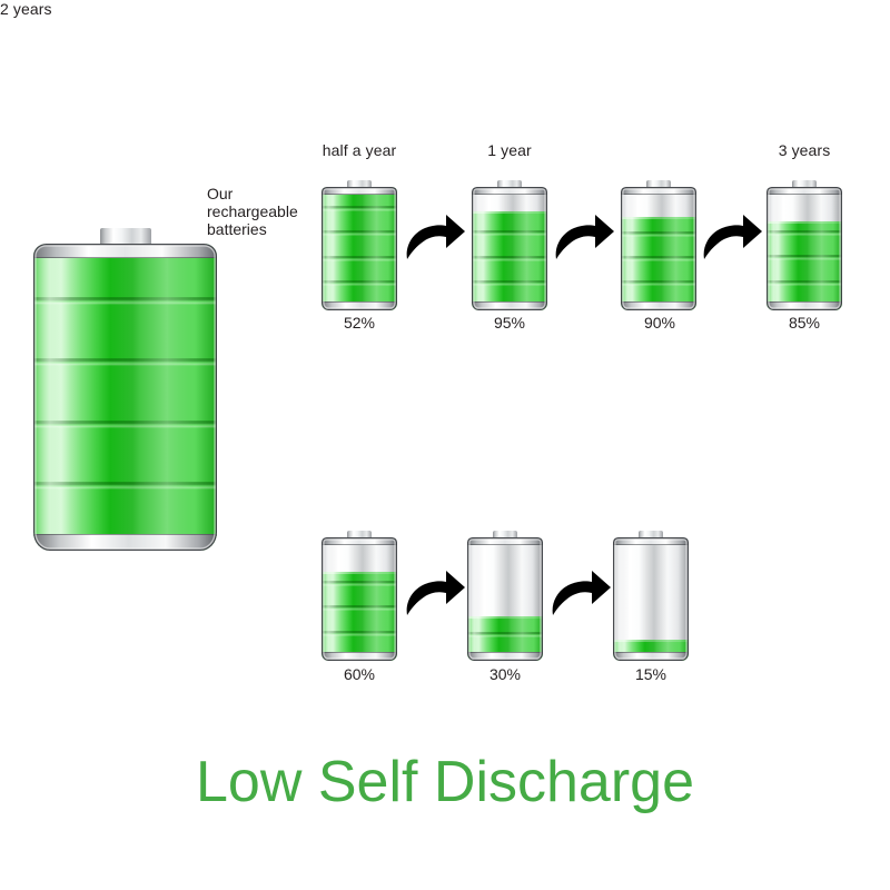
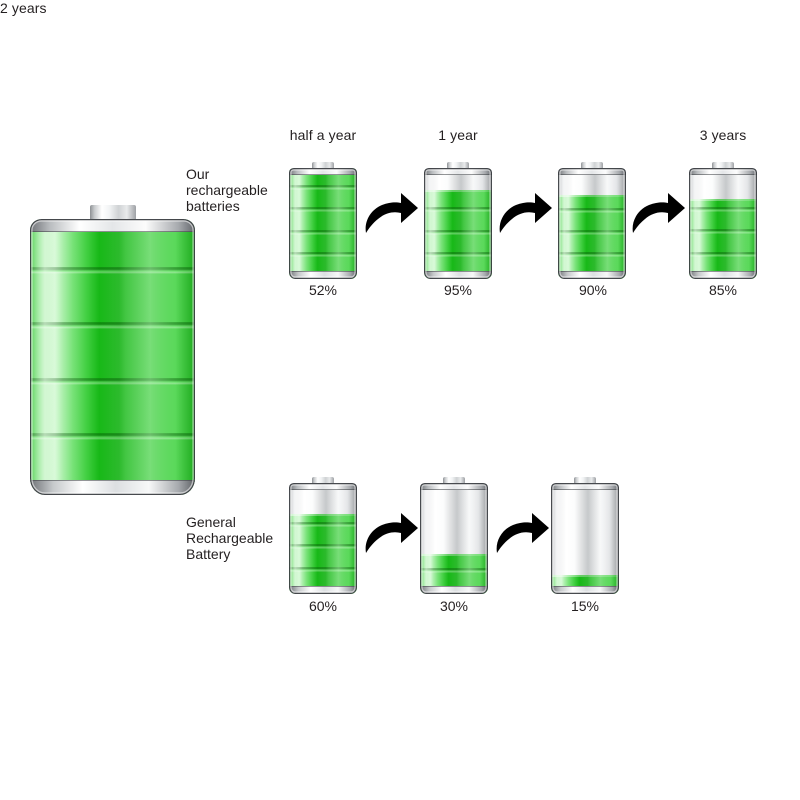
  Our
  rechargeable
  batteries
  half a year
  1 year
  2 years
  3 years
  52%
  95%
  90%
  85%
+ General
+ Rechargeable
+ Battery
  60%
  30%
  15%
- Low Self Discharge
